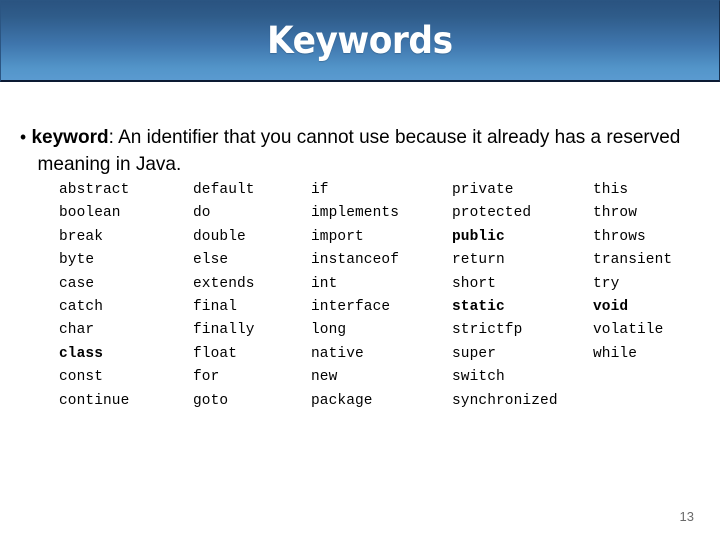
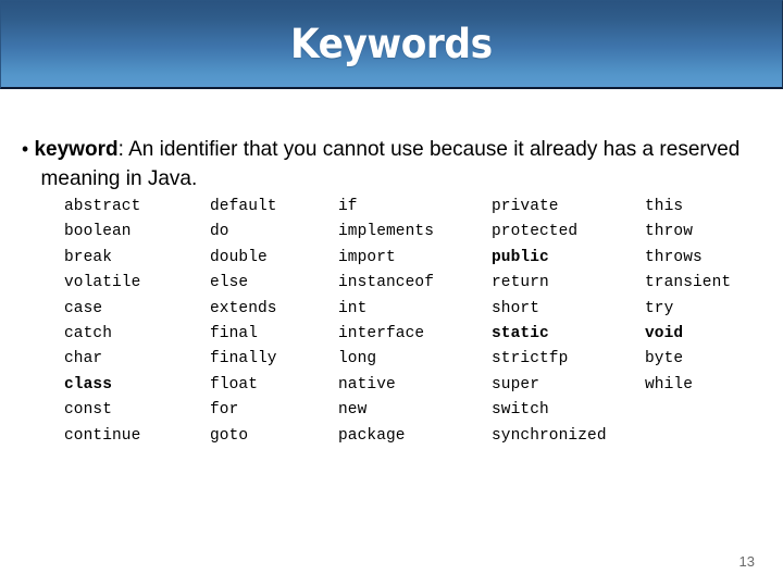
  Keywords
  • keyword: An identifier that you cannot use because it already has a reserved meaning in Java.
  abstract
  boolean
  break
- byte
+ volatile
  case
  catch
  char
  class
  const
  continue
  default
  do
  double
  else
  extends
  final
  finally
  float
  for
  goto
  if
  implements
  import
  instanceof
  int
  interface
  long
  native
  new
  package
  private
  protected
  public
  return
  short
  static
  strictfp
  super
  switch
  synchronized
  this
  throw
  throws
  transient
  try
  void
- volatile
+ byte
  while
  13
